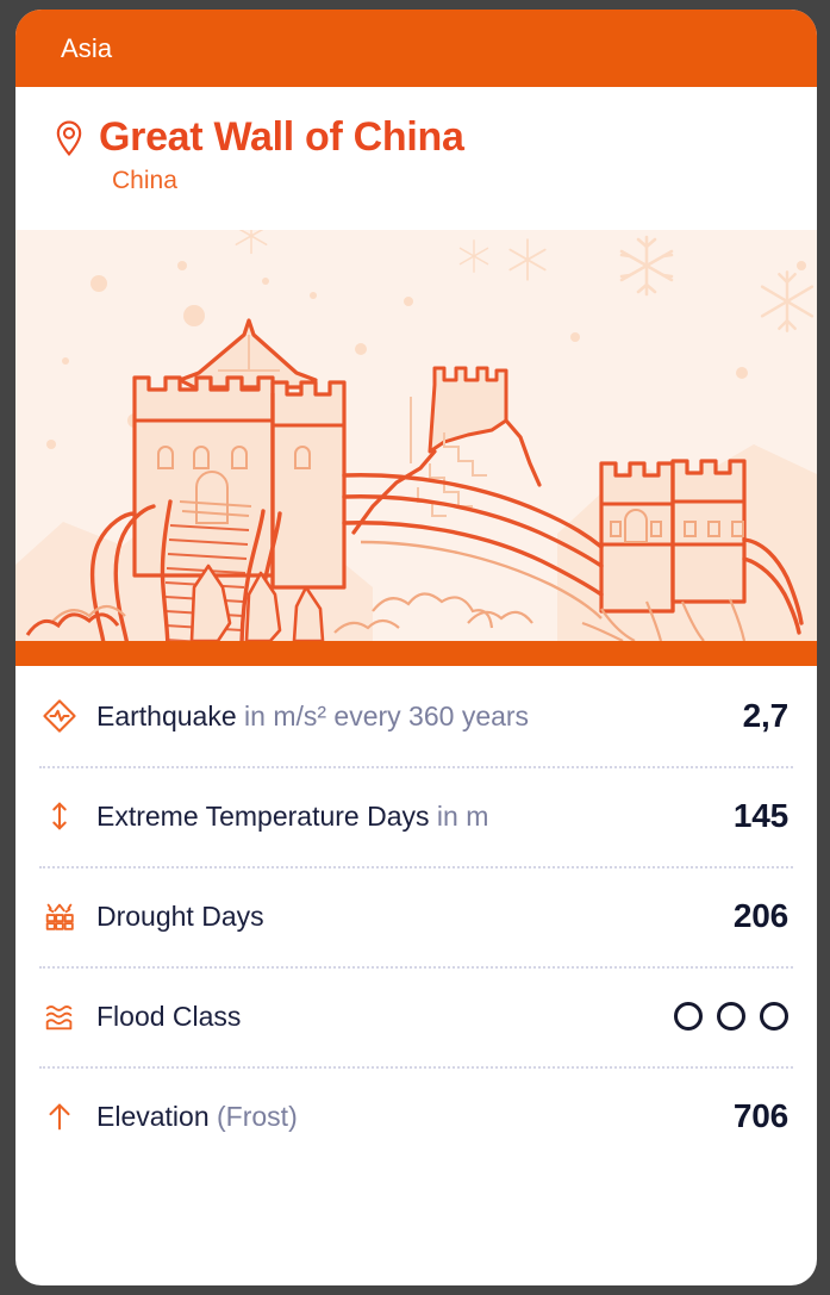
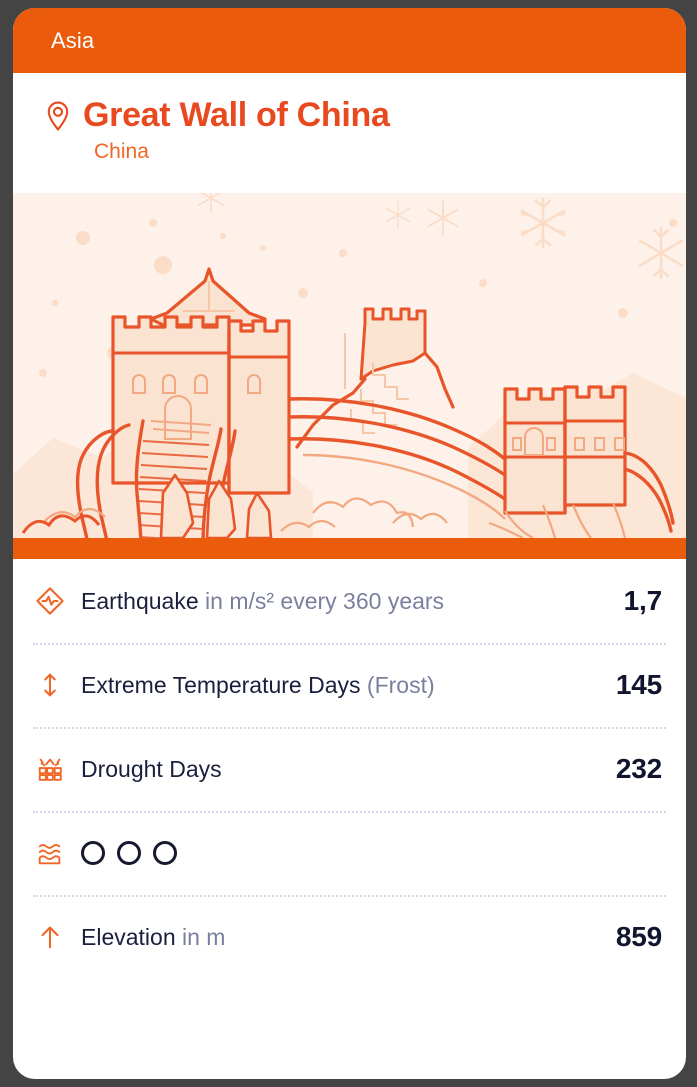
  Asia
  Great Wall of China
  China
  Earthquake in m/s² every 360 years
- 2,7
+ 1,7
- Extreme Temperature Days in m
+ Extreme Temperature Days (Frost)
  145
  Drought Days
- 206
+ 232
- Flood Class
- Elevation (Frost)
+ Elevation in m
- 706
+ 859
